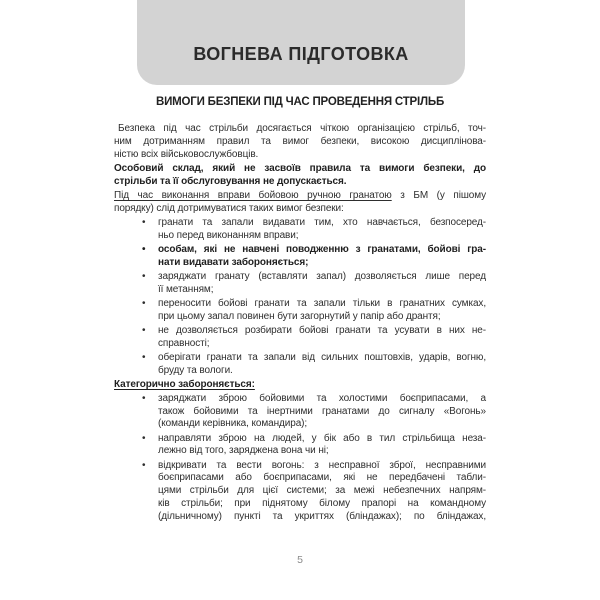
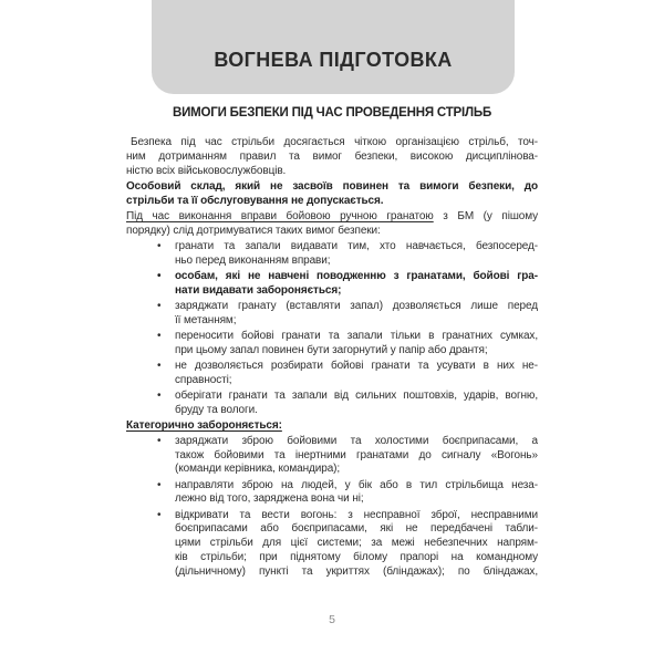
  ВОГНЕВА ПІДГОТОВКА
  ВИМОГИ БЕЗПЕКИ ПІД ЧАС ПРОВЕДЕННЯ СТРІЛЬБ
  Безпека під час стрільби досягається чіткою організацією стрільб, точ-
  ним дотриманням правил та вимог безпеки, високою дисциплінова-
  ністю всіх військовослужбовців.
- Особовий склад, який не засвоїв правила та вимоги безпеки, до
+ Особовий склад, який не засвоїв повинен та вимоги безпеки, до
  стрільби та її обслуговування не допускається.
  Під час виконання вправи бойовою ручною гранатою з БМ (у пішому
  порядку) слід дотримуватися таких вимог безпеки:
  •
  гранати та запали видавати тим, хто навчається, безпосеред-
  ньо перед виконанням вправи;
  •
  особам, які не навчені поводженню з гранатами, бойові гра-
  нати видавати забороняється;
  •
  заряджати гранату (вставляти запал) дозволяється лише перед
  її метанням;
  •
  переносити бойові гранати та запали тільки в гранатних сумках,
  при цьому запал повинен бути загорнутий у папір або дрантя;
  •
  не дозволяється розбирати бойові гранати та усувати в них не-
  справності;
  •
  оберігати гранати та запали від сильних поштовхів, ударів, вогню,
  бруду та вологи.
  Категорично забороняється:
  •
  заряджати зброю бойовими та холостими боєприпасами, а
  також бойовими та інертними гранатами до сигналу «Вогонь»
  (команди керівника, командира);
  •
  направляти зброю на людей, у бік або в тил стрільбища неза-
  лежно від того, заряджена вона чи ні;
  •
  відкривати та вести вогонь: з несправної зброї, несправними
  боєприпасами або боєприпасами, які не передбачені табли-
  цями стрільби для цієї системи; за межі небезпечних напрям-
  ків стрільби; при піднятому білому прапорі на командному
  (дільничному) пункті та укриттях (бліндажах); по бліндажах,
  5
